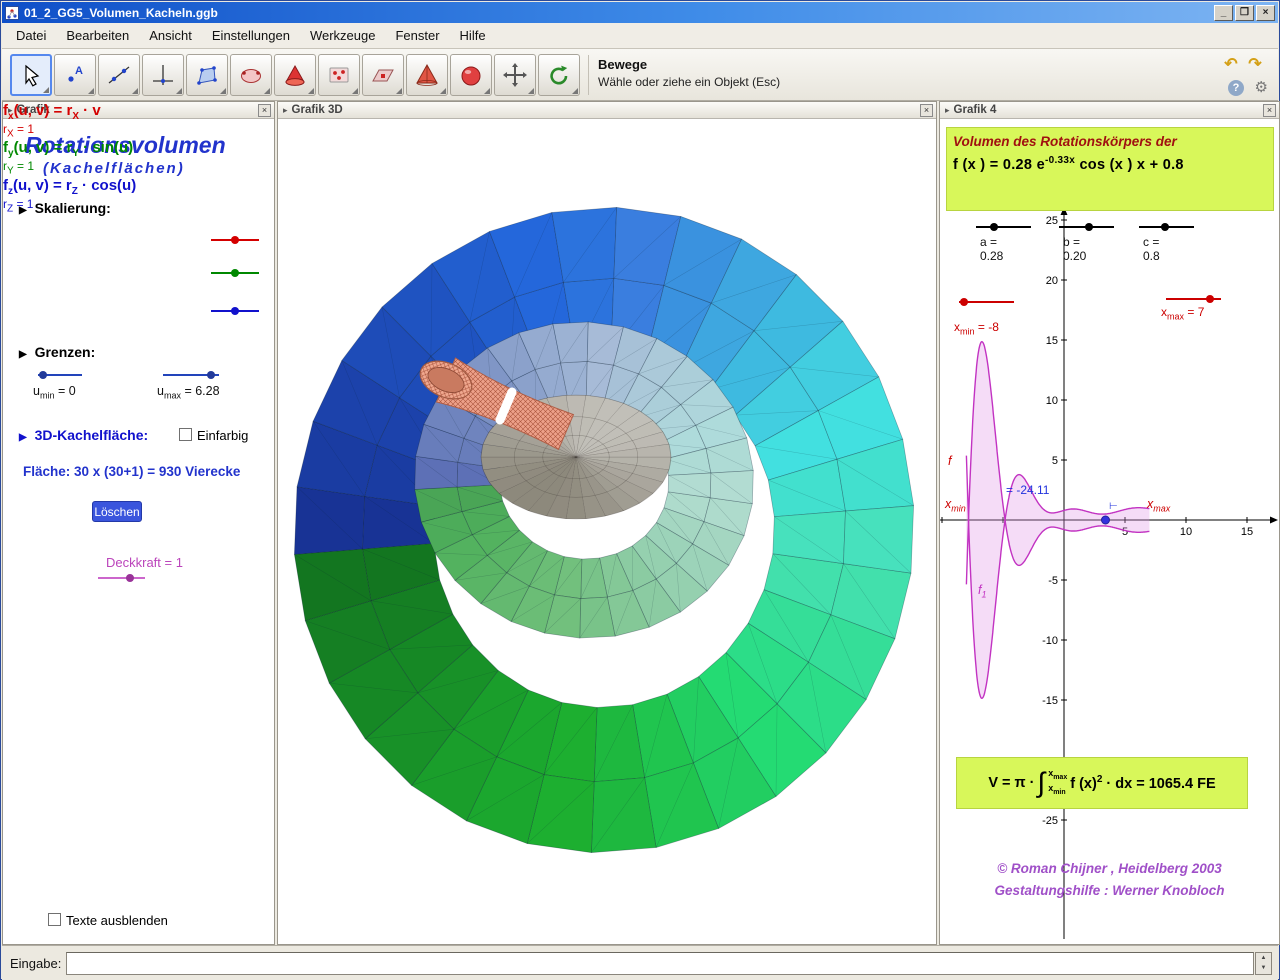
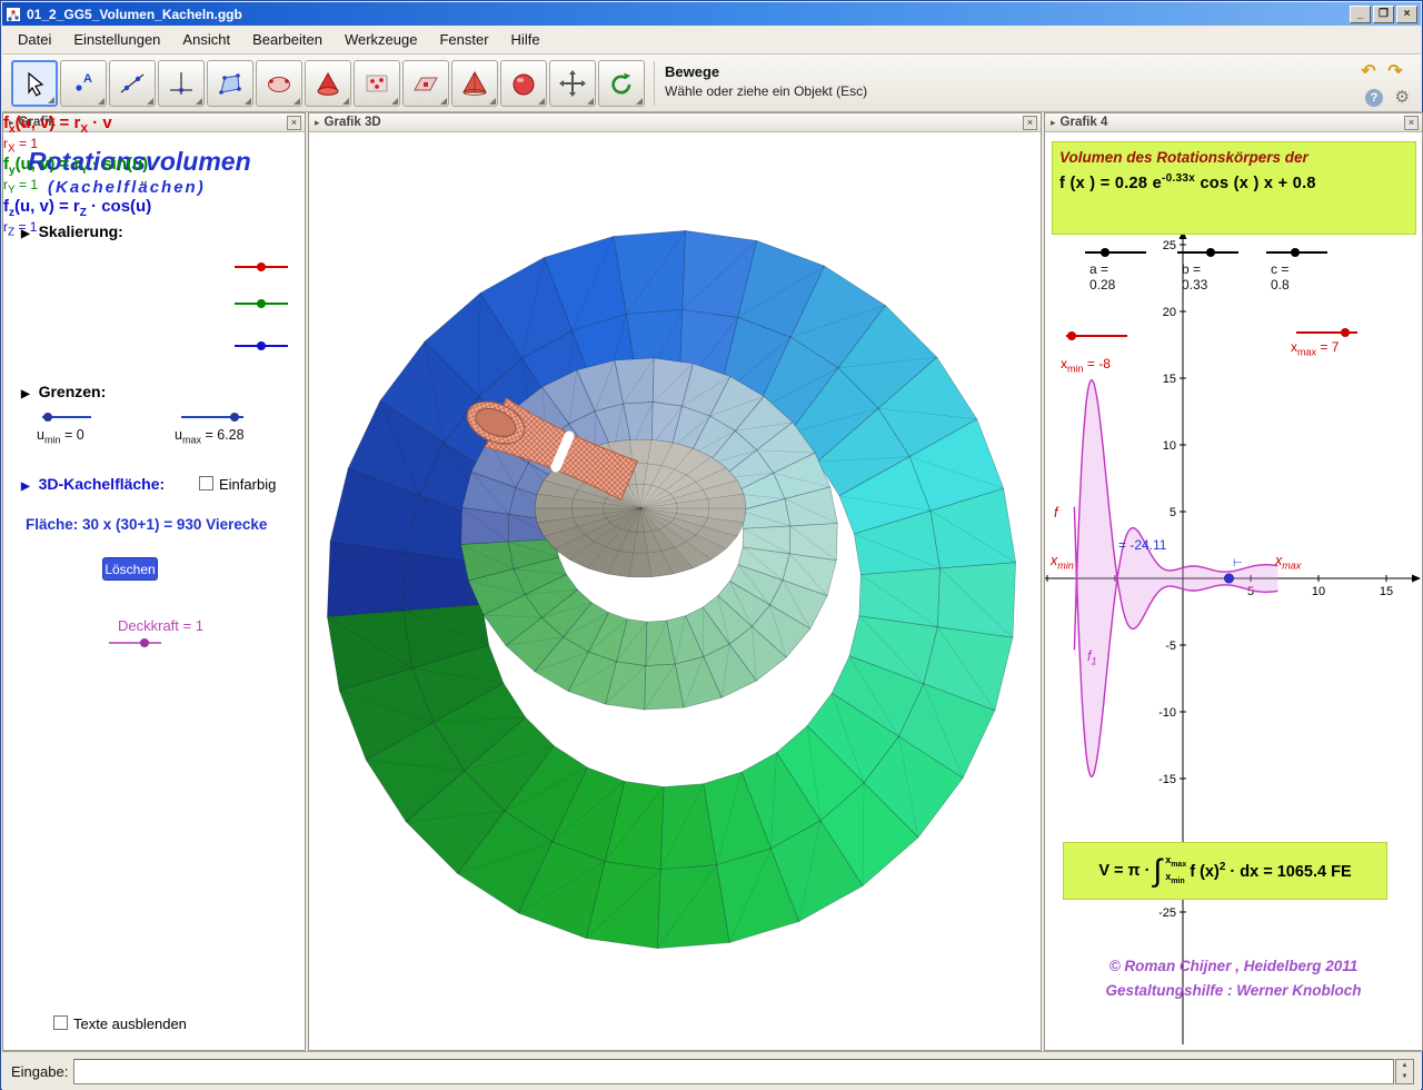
  01_2_GG5_Volumen_Kacheln.ggb
  _
  ❐
  ×
  Datei
- Bearbeiten
+ Einstellungen
  Ansicht
- Einstellungen
+ Bearbeiten
  Werkzeuge
  Fenster
  Hilfe
  A
  Bewege
  Wähle oder ziehe ein Objekt (Esc)
  ↶
  ↷
  ?
  ⚙
  ▸
  Grafik
  ×
  Rotationsvolumen
  (Kachelflächen)
  ▶ Skalierung:
  fx(u, v) = rX · v
  rX = 1
  fy(u, v) = rY · sin(u)
  rY = 1
  fz(u, v) = rZ · cos(u)
  rZ = 1
  ▶ Grenzen:
  umin = 0
  umax = 6.28
  ▶ 3D-Kachelfläche:
  Einfarbig
  Fläche: 30 x (30+1) = 930 Vierecke
  Löschen
  Deckkraft = 1
  Texte ausblenden
  ▸
  Grafik 3D
  ×
  ▸
  Grafik 4
  ×
  Volumen des Rotationskörpers der
  f (x ) = 0.28 e-0.33x cos (x ) x + 0.8
  a = 0.28
- b = 0.20
+ b = 0.33
  c = 0.8
  xmin = -8
  xmax = 7
  5
  10
  15
  25
  20
  15
  10
  5
  -5
  -10
  -15
  -25
  f
  xmin
  xmax
  = -24.11
  ⊢
  f1
  V = π ·
  ∫
  f (x)2 · dx = 1065.4 FE
- © Roman Chijner , Heidelberg 2003
+ © Roman Chijner , Heidelberg 2011
  Gestaltungshilfe : Werner Knobloch
  Eingabe:
